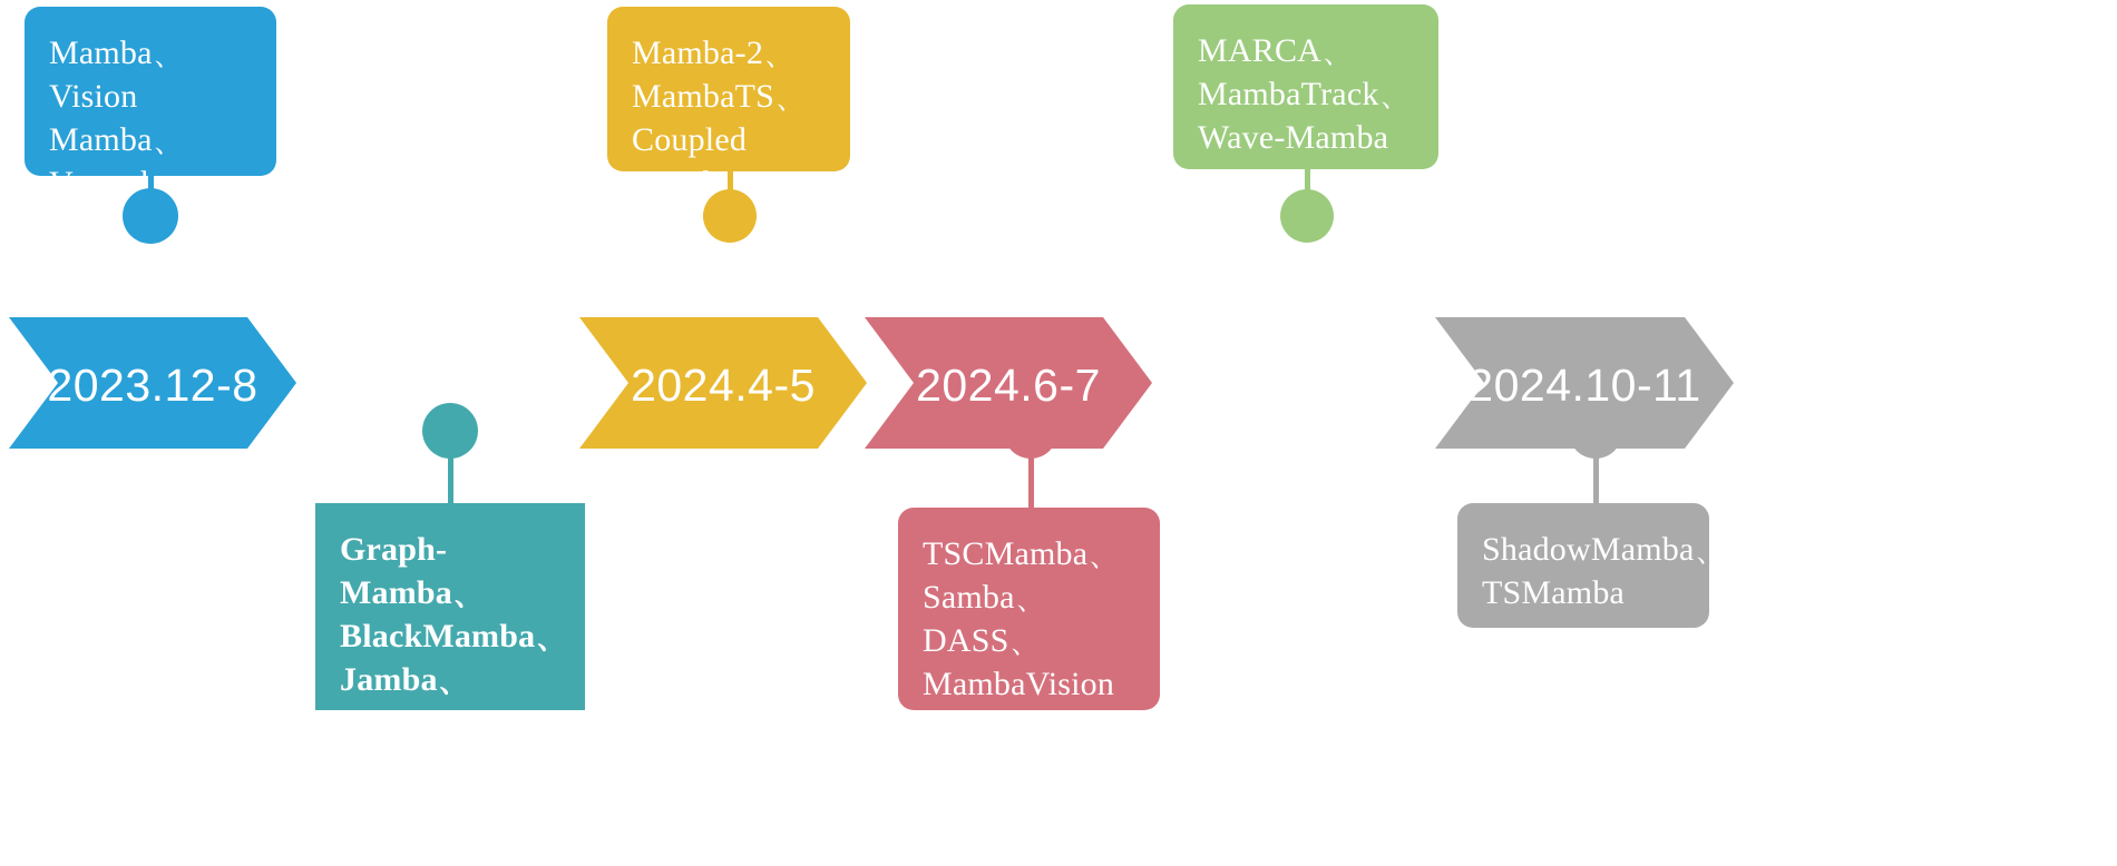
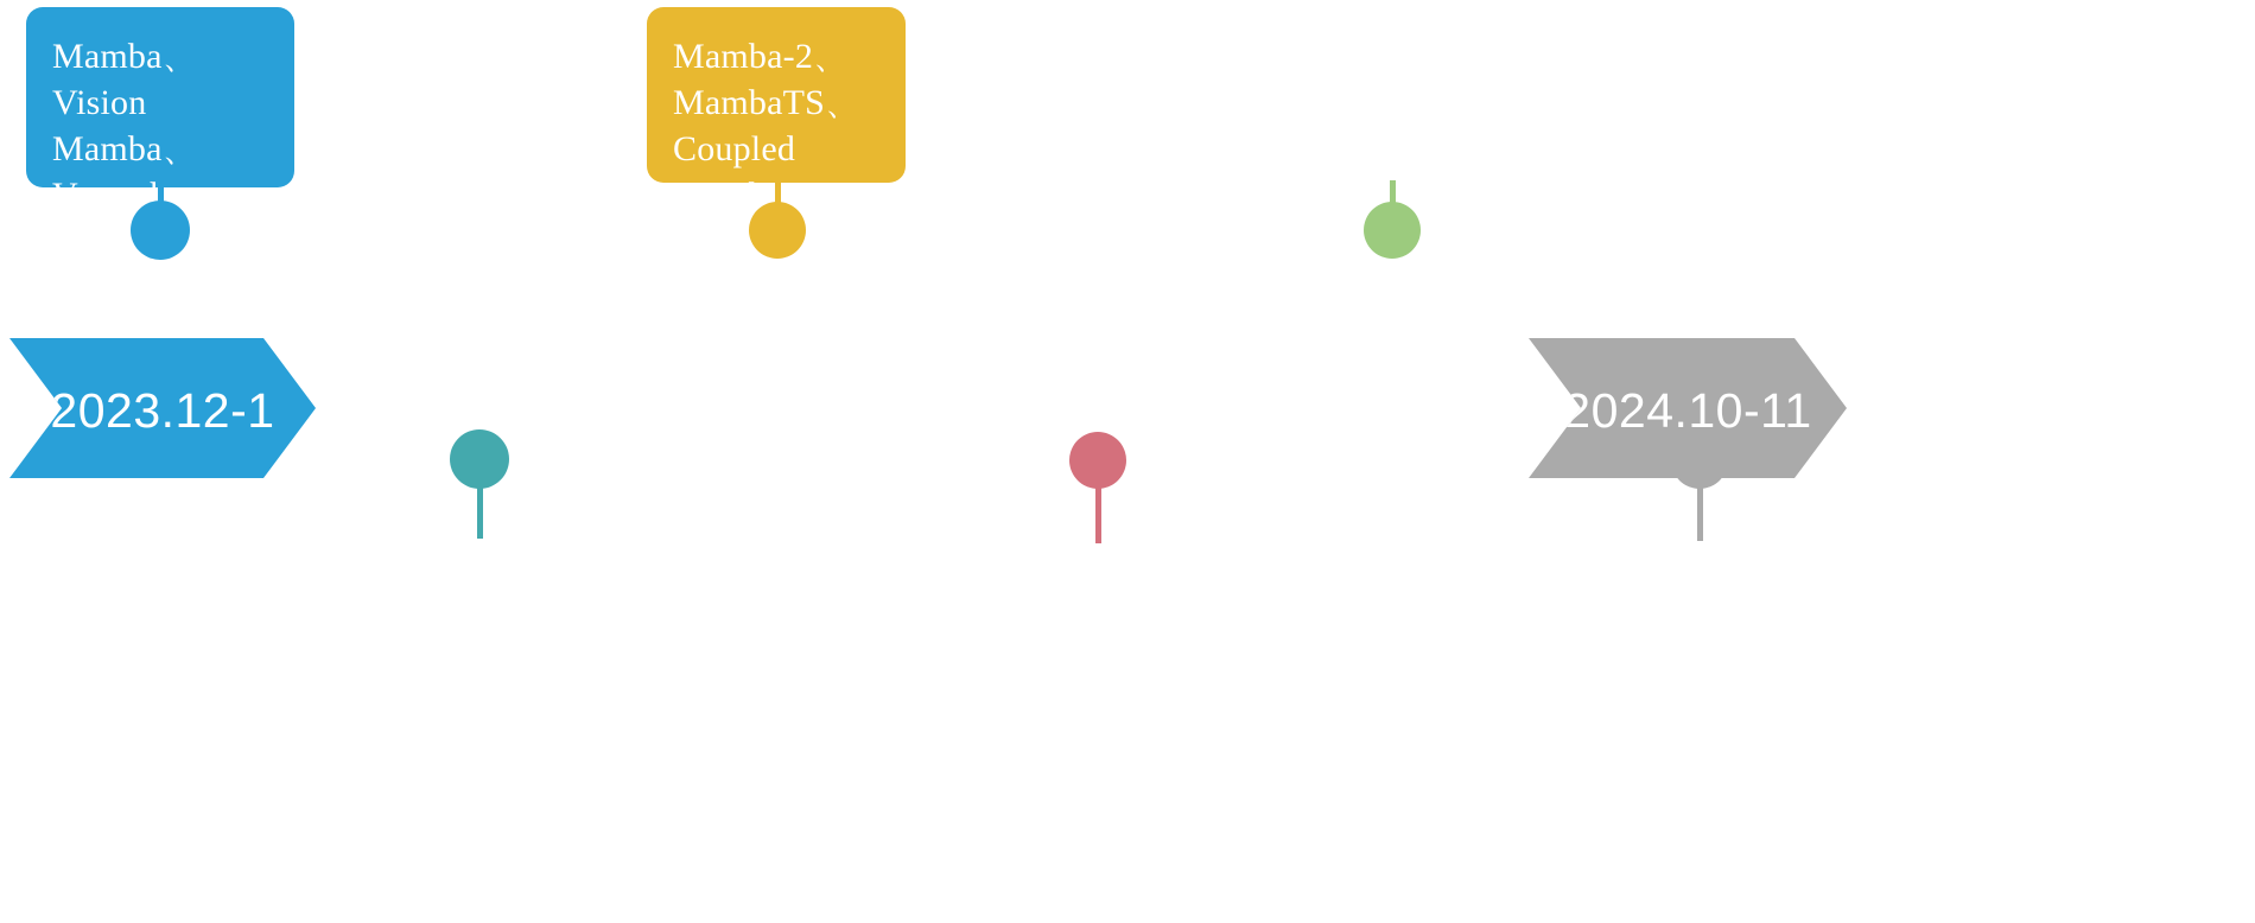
  Mamba、
  Vision Mamba、
  Vmama
- 2023.12-8
+ 2023.12-1
- Graph-Mamba、
- BlackMamba、
- Jamba、
- TimeMachine、
  Mamba-2、
  MambaTS、
  Coupled Mamb
- 2024.4-5
- TSCMamba、
- Samba、
- DASS、
- MambaVision
- 2024.6-7
- MARCA、
- MambaTrack、
- Wave-Mamba
- ShadowMamba、
- TSMamba
  024.10-11
